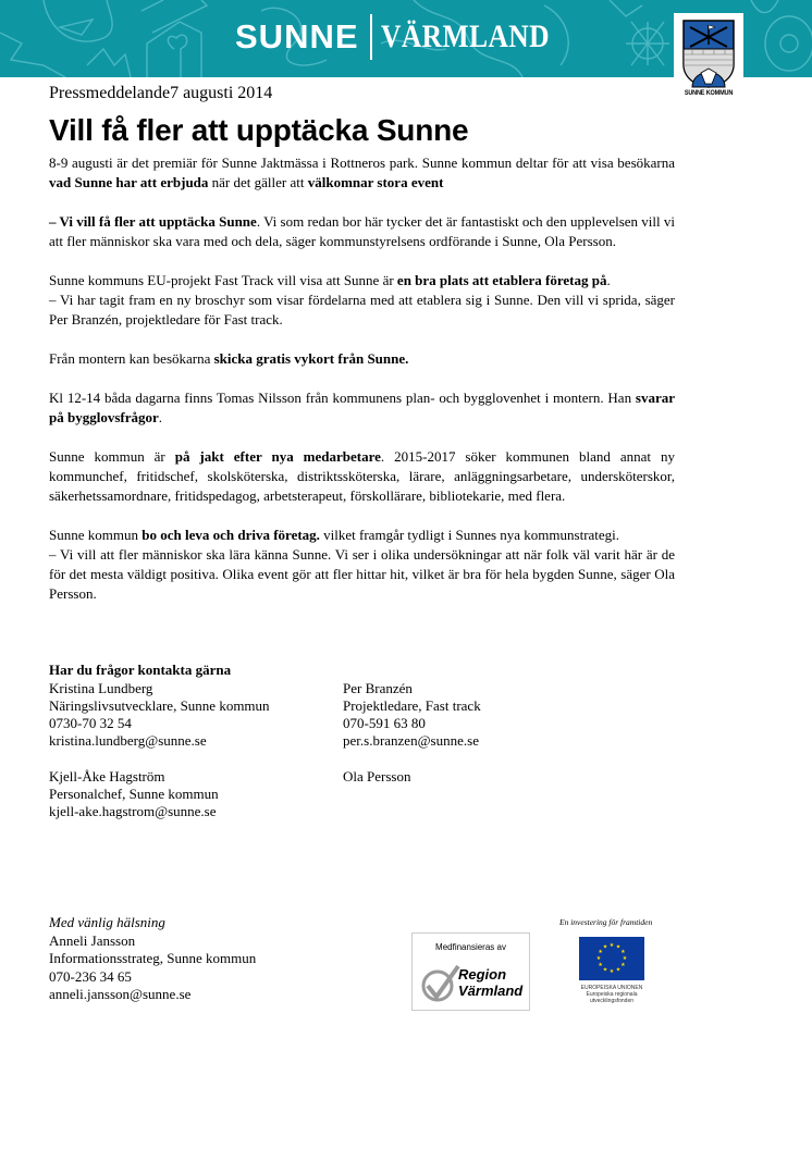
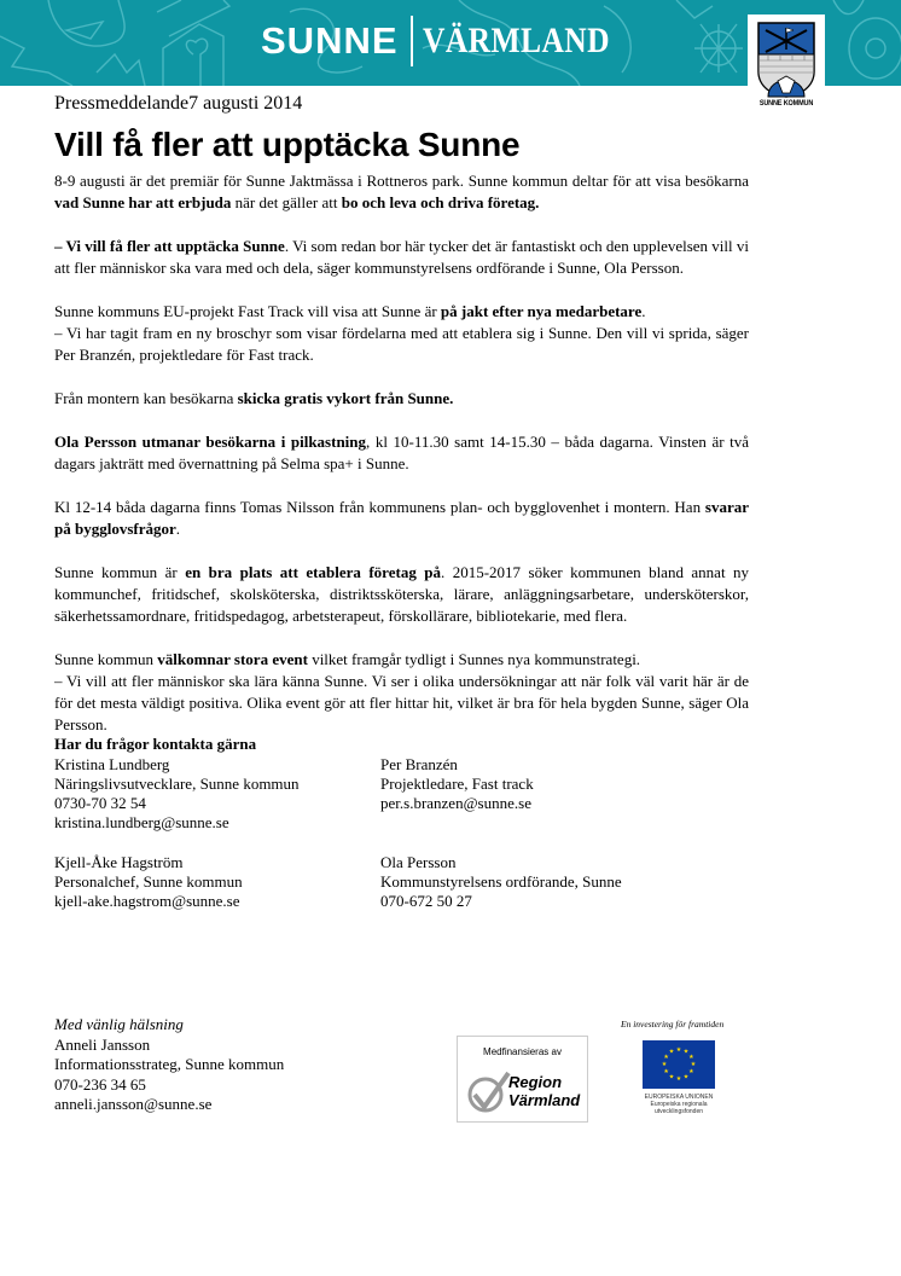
  SUNNE
  VÄRMLAND
  Pressmeddelande7 augusti 2014
  Vill få fler att upptäcka Sunne
- 8-9 augusti är det premiär för Sunne Jaktmässa i Rottneros park. Sunne kommun deltar för att visa besökarna vad Sunne har att erbjuda när det gäller att välkomnar stora event
+ 8-9 augusti är det premiär för Sunne Jaktmässa i Rottneros park. Sunne kommun deltar för att visa besökarna vad Sunne har att erbjuda när det gäller att bo och leva och driva företag.
  – Vi vill få fler att upptäcka Sunne. Vi som redan bor här tycker det är fantastiskt och den upplevelsen vill vi att fler människor ska vara med och dela, säger kommunstyrelsens ordförande i Sunne, Ola Persson.
- Sunne kommuns EU-projekt Fast Track vill visa att Sunne är en bra plats att etablera företag på.
+ Sunne kommuns EU-projekt Fast Track vill visa att Sunne är på jakt efter nya medarbetare.
  – Vi har tagit fram en ny broschyr som visar fördelarna med att etablera sig i Sunne. Den vill vi sprida, säger Per Branzén, projektledare för Fast track.
  Från montern kan besökarna skicka gratis vykort från Sunne.
+ Ola Persson utmanar besökarna i pilkastning, kl 10-11.30 samt 14-15.30 – båda dagarna. Vinsten är två dagars jakträtt med övernattning på Selma spa+ i Sunne.
  Kl 12-14 båda dagarna finns Tomas Nilsson från kommunens plan- och bygglovenhet i montern. Han svarar på bygglovsfrågor.
- Sunne kommun är på jakt efter nya medarbetare. 2015-2017 söker kommunen bland annat ny kommunchef, fritidschef, skolsköterska, distriktssköterska, lärare, anläggningsarbetare, undersköterskor, säkerhetssamordnare, fritidspedagog, arbetsterapeut, förskollärare, bibliotekarie, med flera.
+ Sunne kommun är en bra plats att etablera företag på. 2015-2017 söker kommunen bland annat ny kommunchef, fritidschef, skolsköterska, distriktssköterska, lärare, anläggningsarbetare, undersköterskor, säkerhetssamordnare, fritidspedagog, arbetsterapeut, förskollärare, bibliotekarie, med flera.
- Sunne kommun bo och leva och driva företag. vilket framgår tydligt i Sunnes nya kommunstrategi.
+ Sunne kommun välkomnar stora event vilket framgår tydligt i Sunnes nya kommunstrategi.
  – Vi vill att fler människor ska lära känna Sunne. Vi ser i olika undersökningar att när folk väl varit här är de för det mesta väldigt positiva. Olika event gör att fler hittar hit, vilket är bra för hela bygden Sunne, säger Ola Persson.
  Har du frågor kontakta gärna
  Kristina Lundberg
  Näringslivsutvecklare, Sunne kommun
  0730-70 32 54
  kristina.lundberg@sunne.se
  Per Branzén
  Projektledare, Fast track
- 070-591 63 80
  per.s.branzen@sunne.se
  Kjell-Åke Hagström
  Personalchef, Sunne kommun
  kjell-ake.hagstrom@sunne.se
  Ola Persson
+ Kommunstyrelsens ordförande, Sunne
+ 070-672 50 27
  Med vänlig hälsning
  Anneli Jansson
  Informationsstrateg, Sunne kommun
  070-236 34 65
  anneli.jansson@sunne.se
  Medfinansieras av
  Region
  Värmland
  En investering för framtiden
